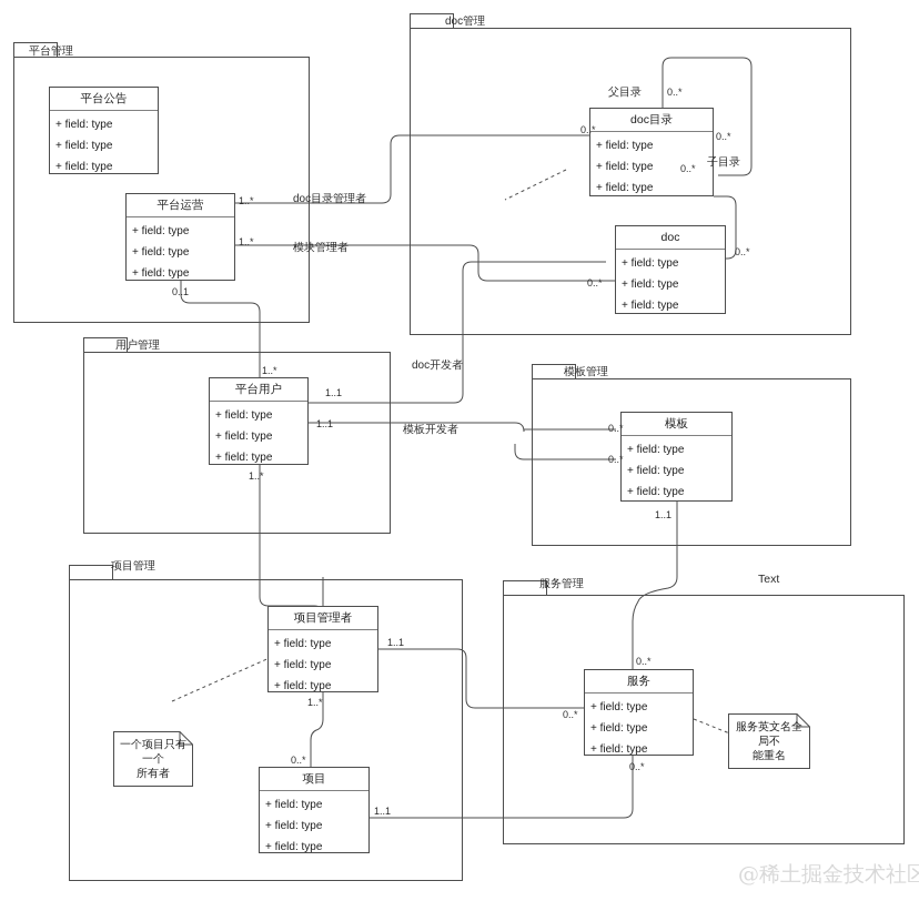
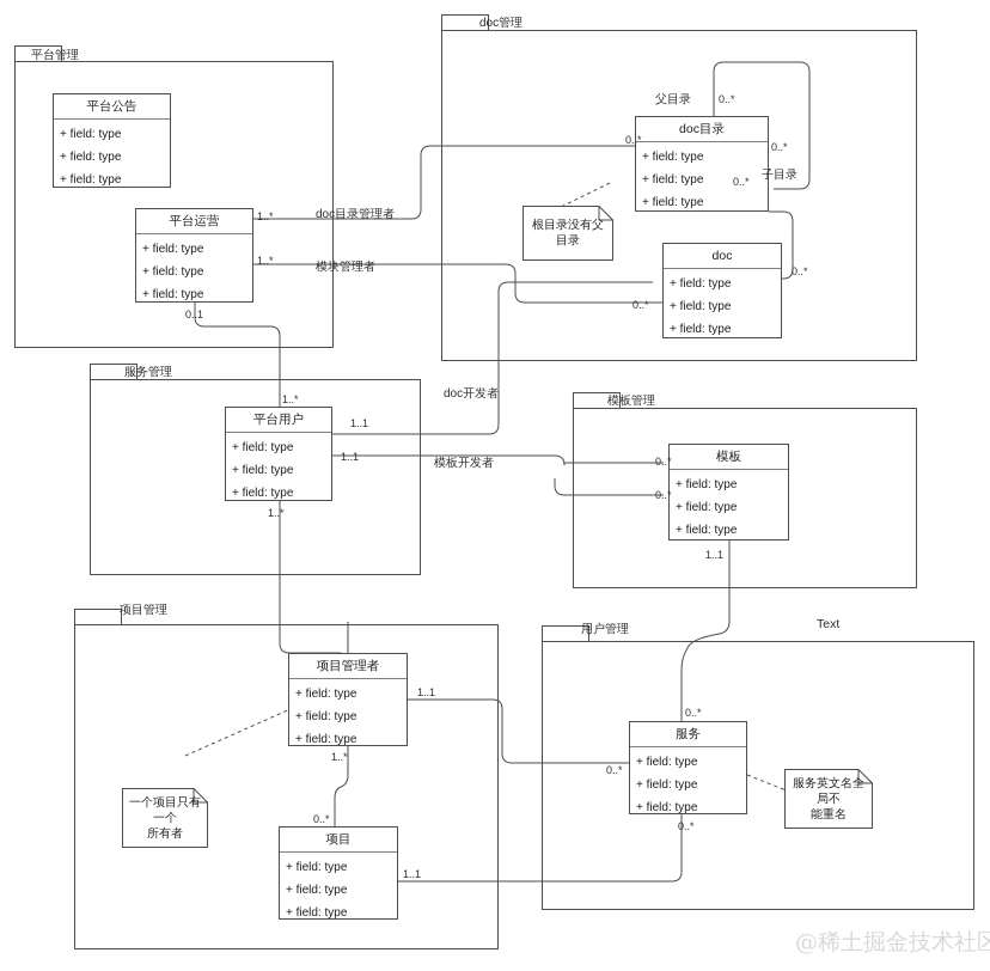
  平台管理
  doc管理
- 用户管理
+ 服务管理
  模板管理
  项目管理
- 服务管理
+ 用户管理
  平台公告
  + field: type
  + field: type
  + field: type
  平台运营
  + field: type
  + field: type
  + field: type
  doc目录
  + field: type
  + field: type
  + field: type
  doc
  + field: type
  + field: type
  + field: type
  平台用户
  + field: type
  + field: type
  + field: type
  模板
  + field: type
  + field: type
  + field: type
  项目管理者
  + field: type
  + field: type
  + field: type
  项目
  + field: type
  + field: type
  + field: type
  服务
  + field: type
  + field: type
  + field: type
+ 根目录没有父目录
  一个项目只有一个
  所有者
  服务英文名全局不
  能重名
  doc目录管理者
  模块管理者
  doc开发者
  模板开发者
  父目录
  子目录
  1..*
  1..*
  0..1
  0..*
  0..*
  0..*
  0..*
  0..*
  0..*
  1..*
  1..1
  1..1
  1..*
  0..*
  0..*
  1..1
  1..1
  1..*
  0..*
  1..1
  0..*
  0..*
  0..*
  Text
  @稀土掘金技术社区
